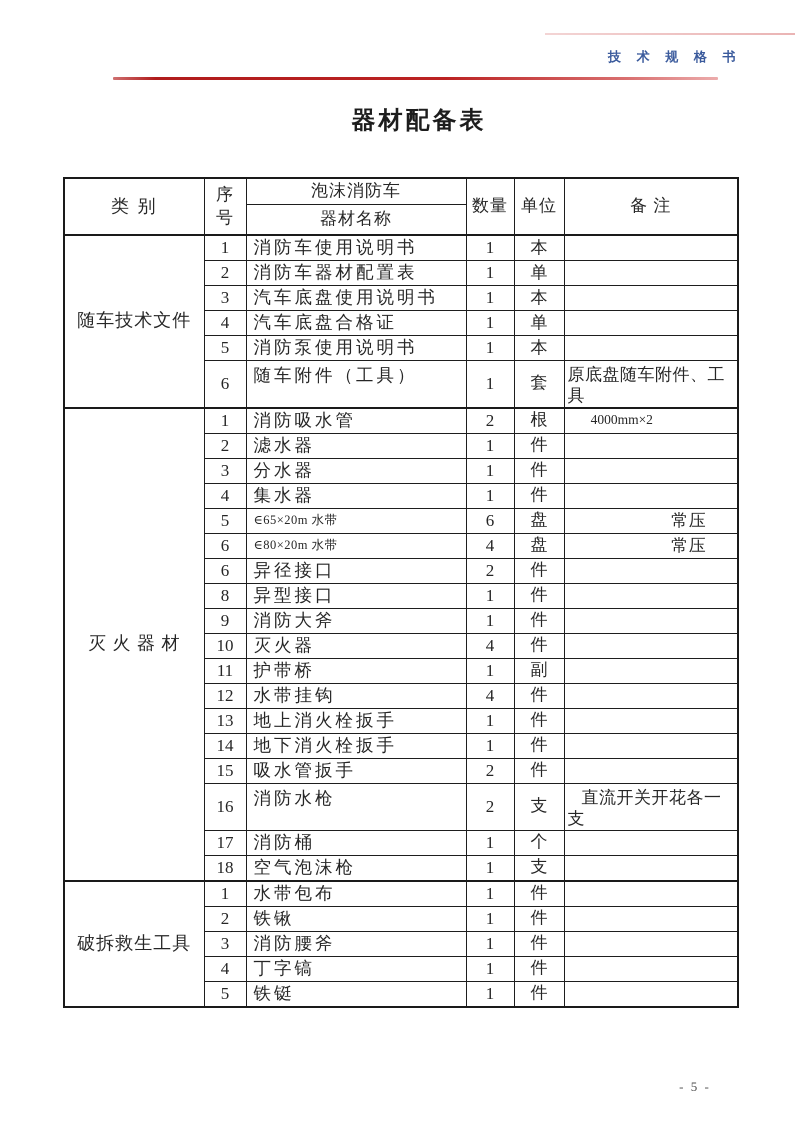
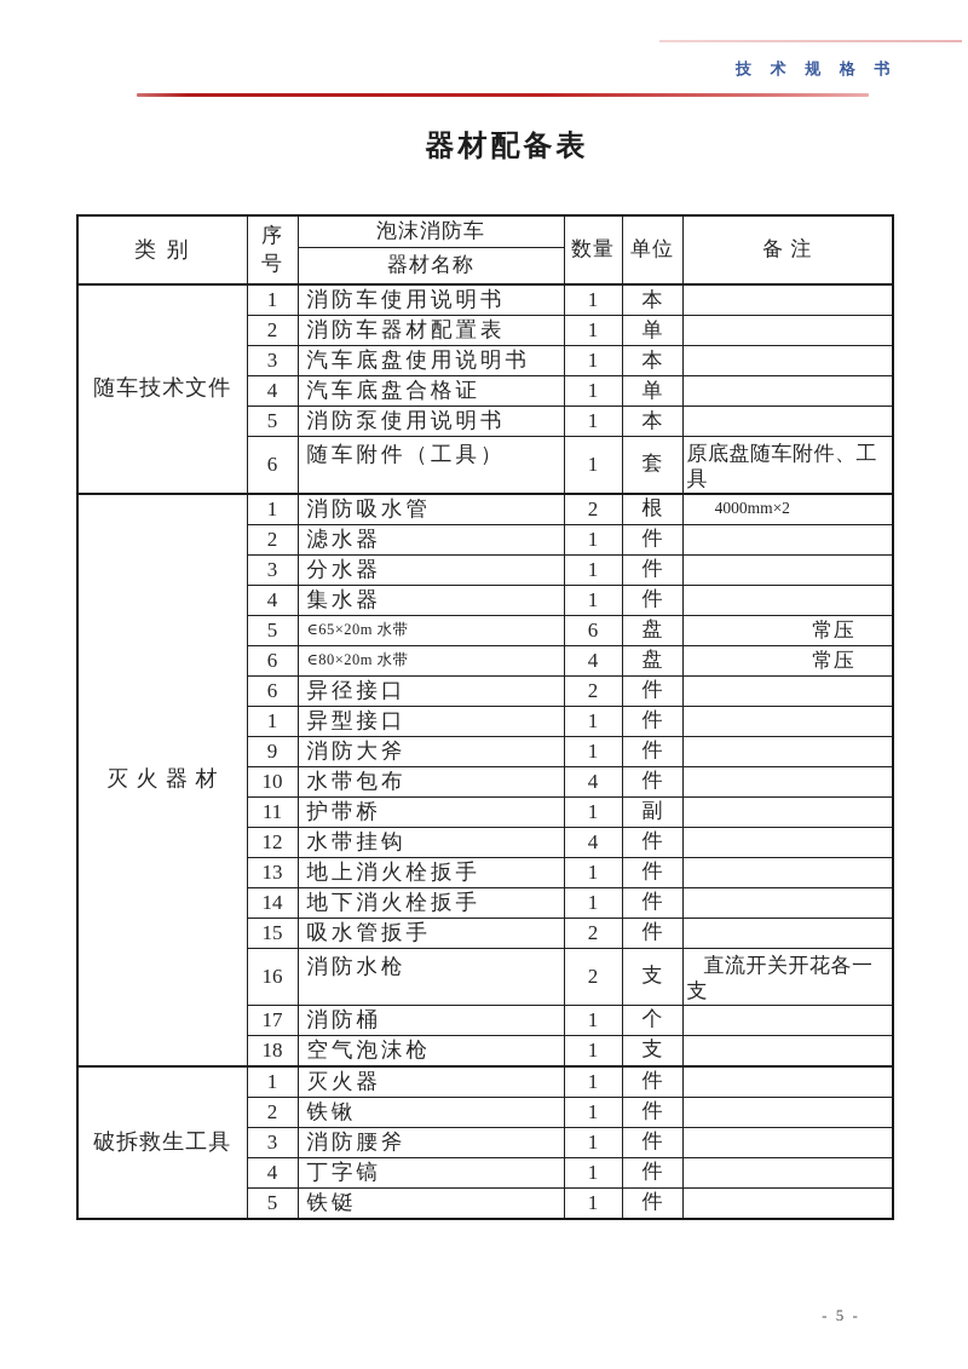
  技 术 规 格 书
  器材配备表
  类 别	序 号	泡沫消防车	数量	单位	备 注
  器材名称
  随车技术文件	1	消防车使用说明书	1	本
  2	消防车器材配置表	1	单
  3	汽车底盘使用说明书	1	本
  4	汽车底盘合格证	1	单
  5	消防泵使用说明书	1	本
  6	随车附件（工具）	1	套	原底盘随车附件、工具
  灭 火 器 材	1	消防吸水管	2	根	4000mm×2
  2	滤水器	1	件
  3	分水器	1	件
  4	集水器	1	件
  5	∈65×20m 水带	6	盘	常压
  6	∈80×20m 水带	4	盘	常压
  6	异径接口	2	件
- 8	异型接口	1	件
+ 1	异型接口	1	件
  9	消防大斧	1	件
- 10	灭火器	4	件
+ 10	水带包布	4	件
  11	护带桥	1	副
  12	水带挂钩	4	件
  13	地上消火栓扳手	1	件
  14	地下消火栓扳手	1	件
  15	吸水管扳手	2	件
  16	消防水枪	2	支	直流开关开花各一支
  17	消防桶	1	个
  18	空气泡沫枪	1	支
- 破拆救生工具	1	水带包布	1	件
+ 破拆救生工具	1	灭火器	1	件
  2	铁锹	1	件
  3	消防腰斧	1	件
  4	丁字镐	1	件
  5	铁铤	1	件
  - 5 -
